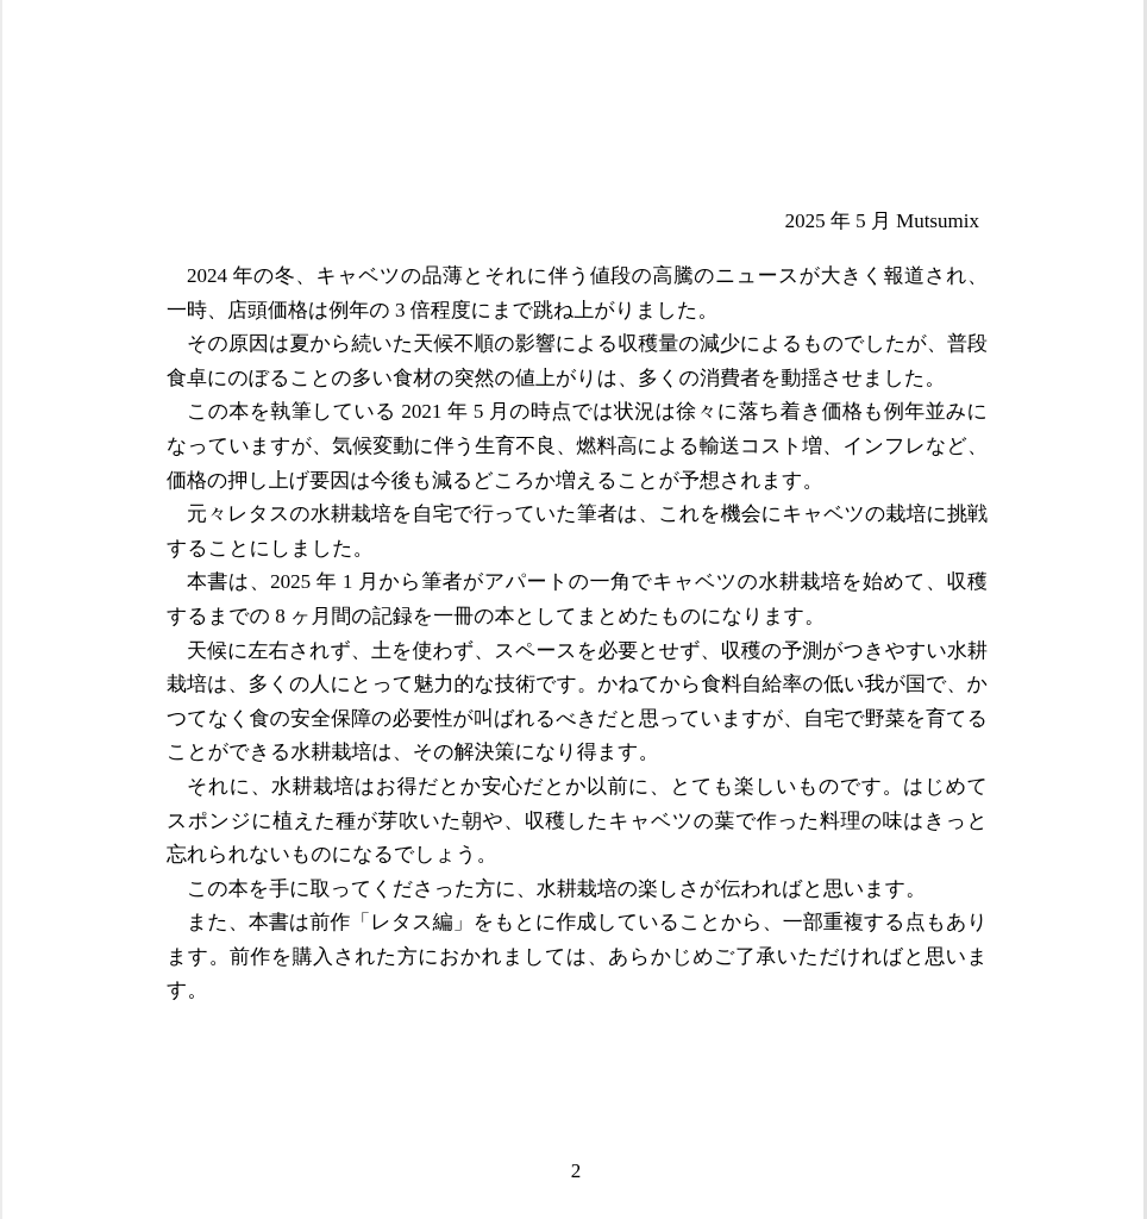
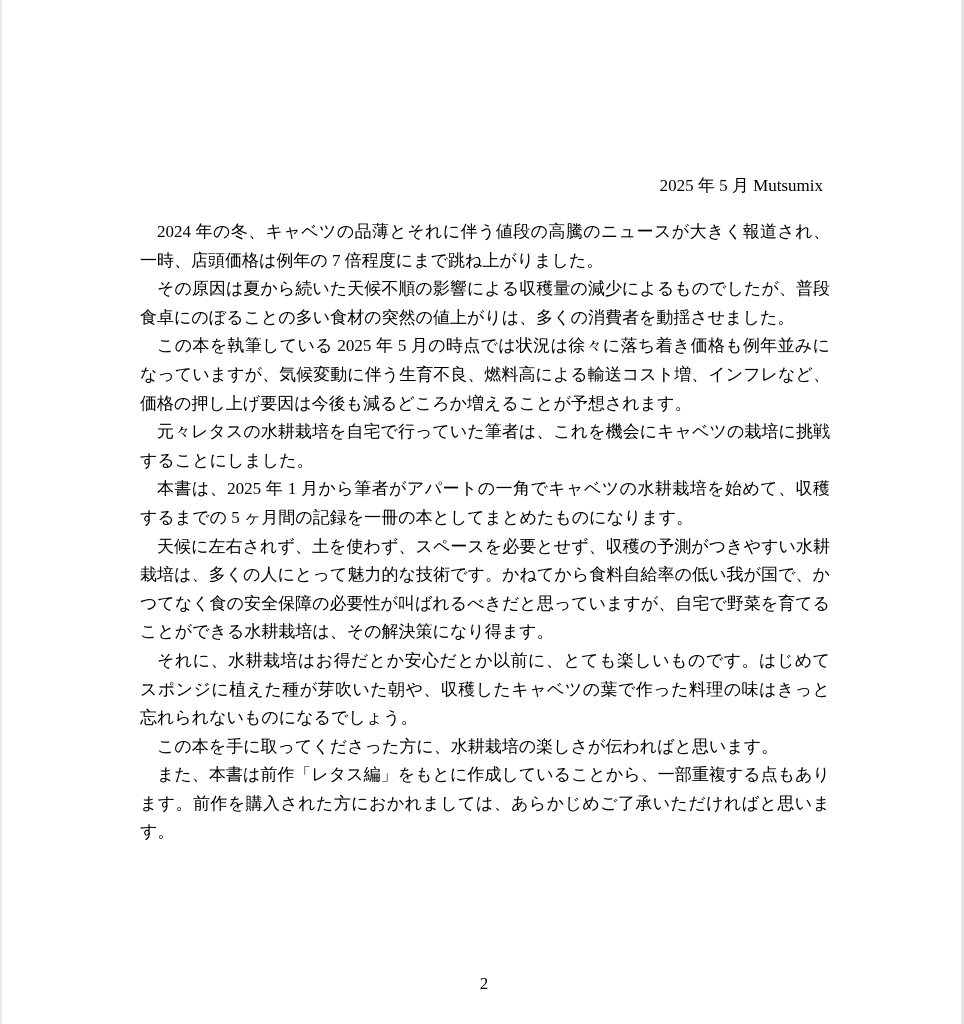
  2025 年 5 月 Mutsumix
- 2024 年の冬、キャベツの品薄とそれに伴う値段の高騰のニュースが大きく報道され、一時、店頭価格は例年の 3 倍程度にまで跳ね上がりました。
+ 2024 年の冬、キャベツの品薄とそれに伴う値段の高騰のニュースが大きく報道され、一時、店頭価格は例年の 7 倍程度にまで跳ね上がりました。
  その原因は夏から続いた天候不順の影響による収穫量の減少によるものでしたが、普段食卓にのぼることの多い食材の突然の値上がりは、多くの消費者を動揺させました。
- この本を執筆している 2021 年 5 月の時点では状況は徐々に落ち着き価格も例年並みになっていますが、気候変動に伴う生育不良、燃料高による輸送コスト増、インフレなど、価格の押し上げ要因は今後も減るどころか増えることが予想されます。
+ この本を執筆している 2025 年 5 月の時点では状況は徐々に落ち着き価格も例年並みになっていますが、気候変動に伴う生育不良、燃料高による輸送コスト増、インフレなど、価格の押し上げ要因は今後も減るどころか増えることが予想されます。
  元々レタスの水耕栽培を自宅で行っていた筆者は、これを機会にキャベツの栽培に挑戦することにしました。
- 本書は、2025 年 1 月から筆者がアパートの一角でキャベツの水耕栽培を始めて、収穫するまでの 8 ヶ月間の記録を一冊の本としてまとめたものになります。
+ 本書は、2025 年 1 月から筆者がアパートの一角でキャベツの水耕栽培を始めて、収穫するまでの 5 ヶ月間の記録を一冊の本としてまとめたものになります。
  天候に左右されず、土を使わず、スペースを必要とせず、収穫の予測がつきやすい水耕栽培は、多くの人にとって魅力的な技術です。かねてから食料自給率の低い我が国で、かつてなく食の安全保障の必要性が叫ばれるべきだと思っていますが、自宅で野菜を育てることができる水耕栽培は、その解決策になり得ます。
  それに、水耕栽培はお得だとか安心だとか以前に、とても楽しいものです。はじめてスポンジに植えた種が芽吹いた朝や、収穫したキャベツの葉で作った料理の味はきっと忘れられないものになるでしょう。
  この本を手に取ってくださった方に、水耕栽培の楽しさが伝わればと思います。
  また、本書は前作「レタス編」をもとに作成していることから、一部重複する点もあります。前作を購入された方におかれましては、あらかじめご了承いただければと思います。
  2
